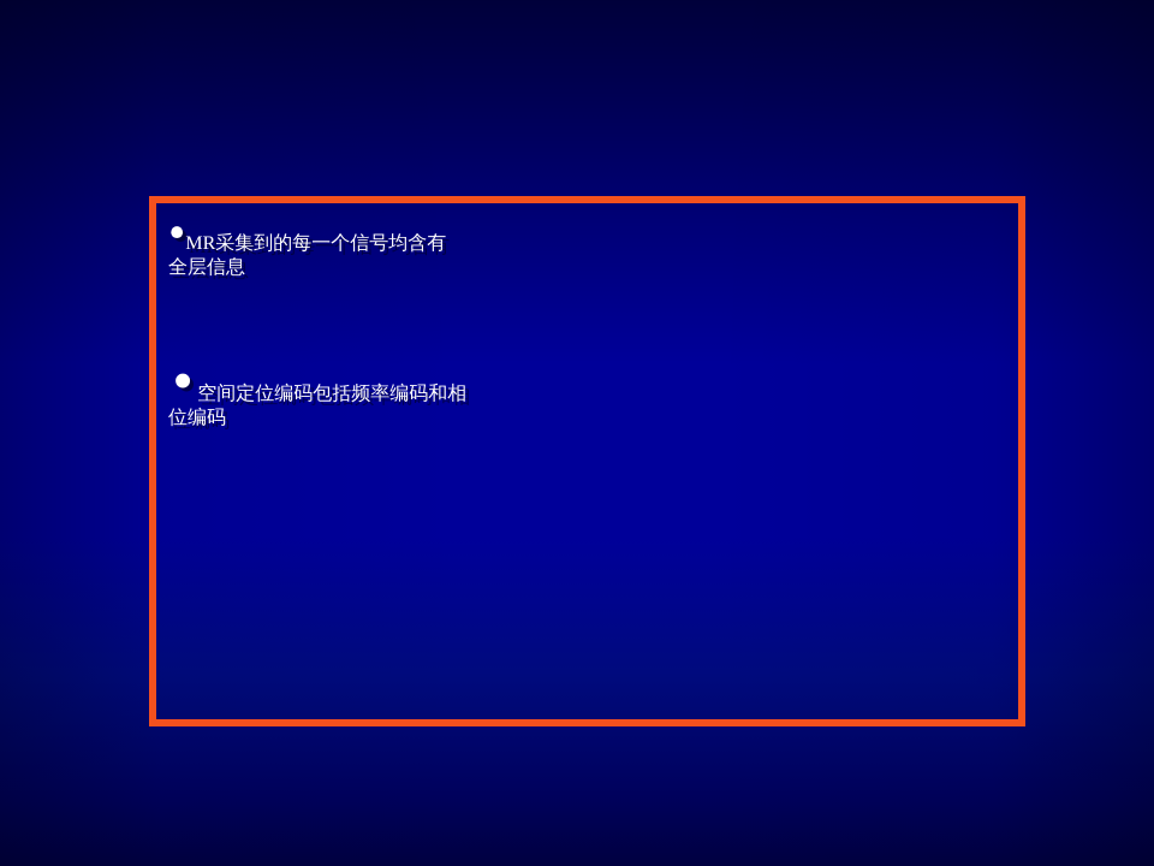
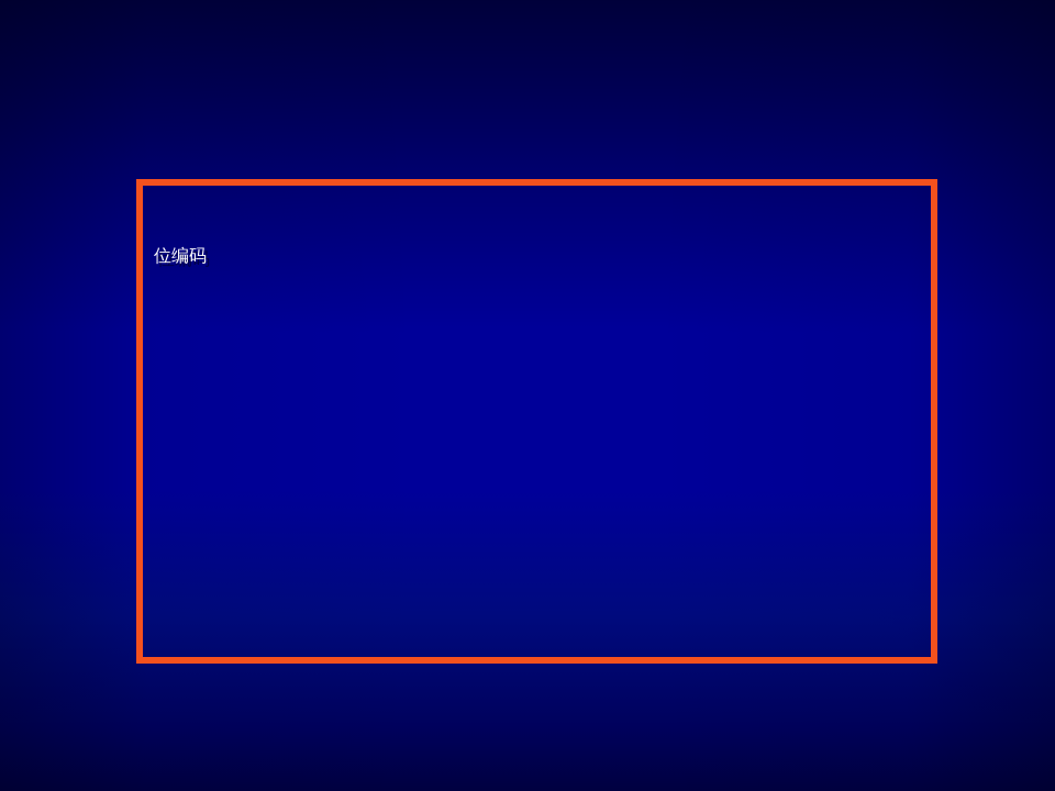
- •MR采集到的每一个信号均含有
- 全层信息
- •空间定位编码包括频率编码和相
  位编码
